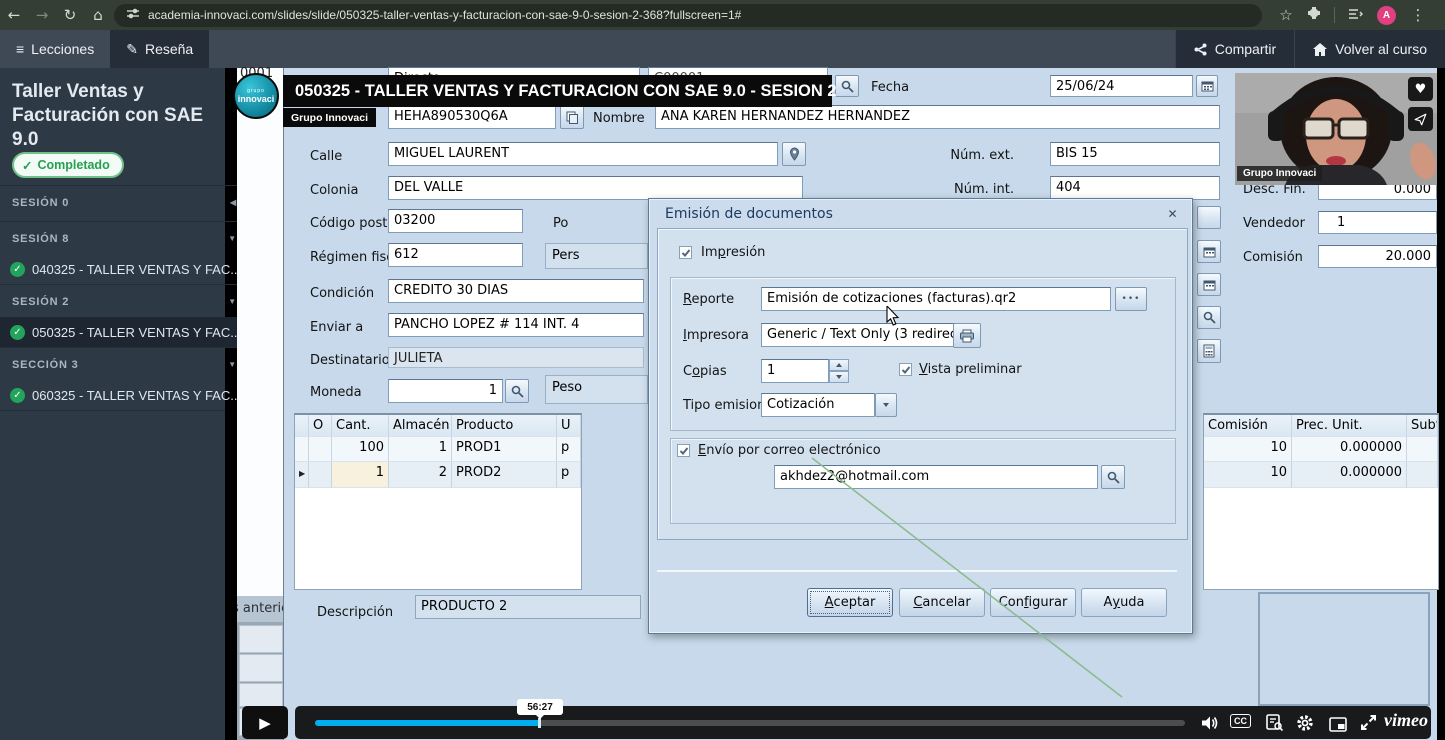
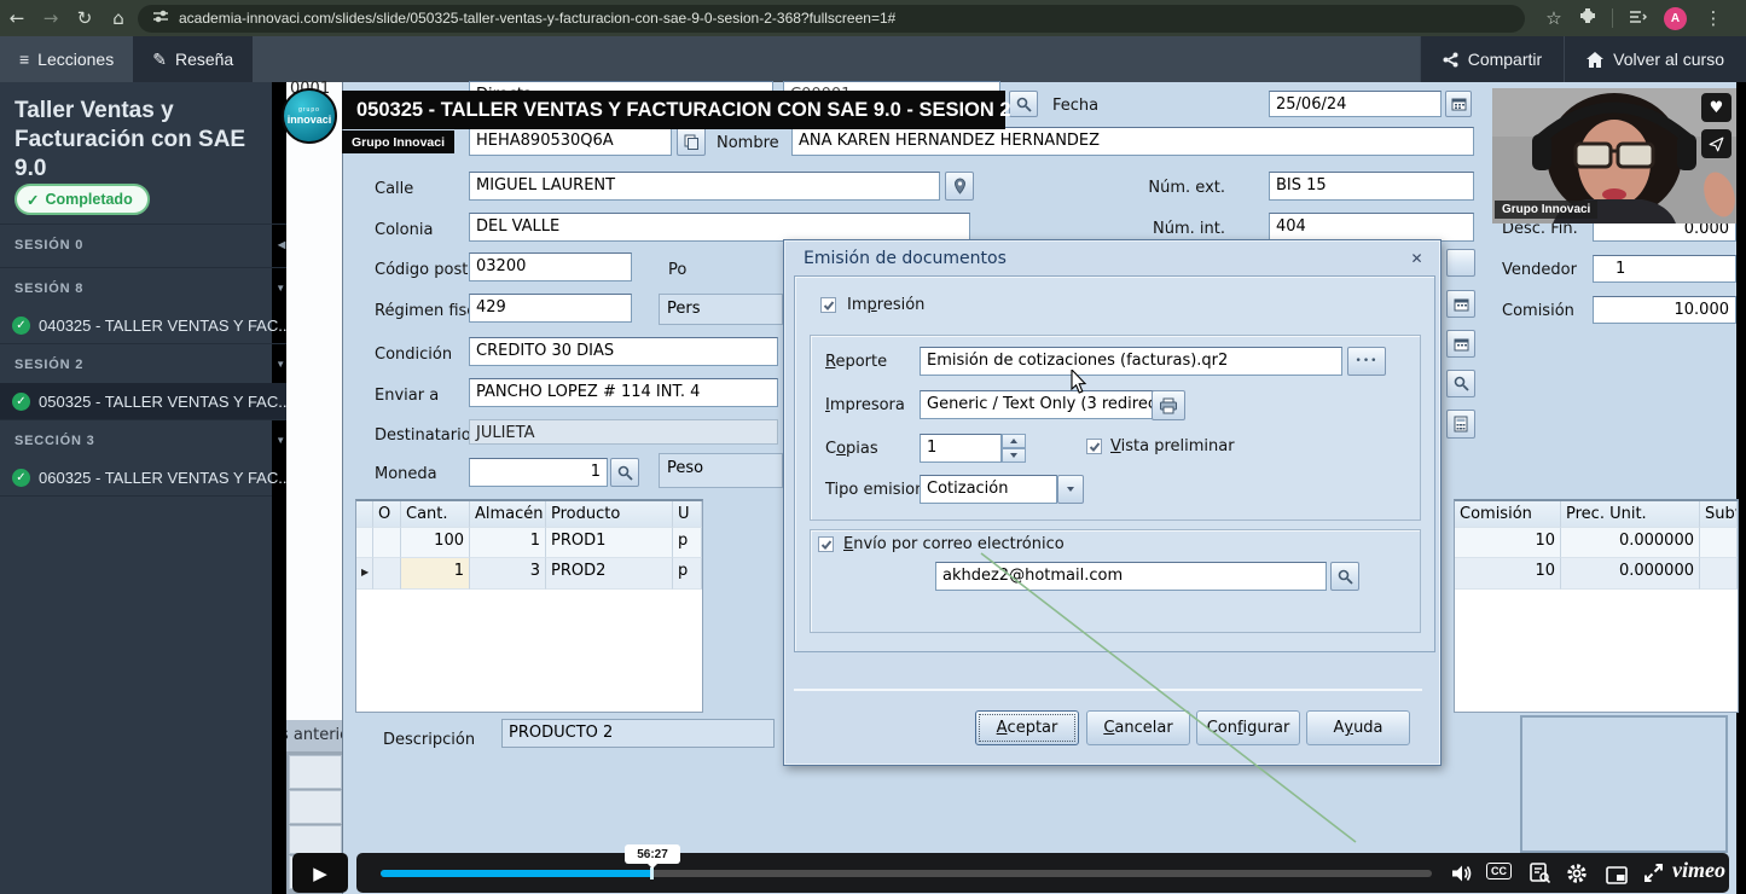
  ←
  →
  ↻
  ⌂
  academia-innovaci.com/slides/slide/050325-taller-ventas-y-facturacion-con-sae-9-0-sesion-2-368?fullscreen=1#
  ☆
  A
  ⋮
  ≡
  Lecciones
  ✎
  Reseña
  Compartir
  Volver al curso
  Taller Ventas y Facturación con SAE 9.0
  ✓
  Completado
  SESIÓN 0
  ◀
  SESIÓN 8
  ▼
  ✓
  040325 - TALLER VENTAS Y FAC..
  SESIÓN 2
  ▼
  ✓
  050325 - TALLER VENTAS Y FAC..
  SECCIÓN 3
  ▼
  ✓
  060325 - TALLER VENTAS Y FAC..
  Fecha
  25/06/24
  HEHA890530Q6A
  Nombre
  ANA KAREN HERNANDEZ HERNANDEZ
  Calle
  MIGUEL LAURENT
  Núm. ext.
  BIS 15
  Colonia
  DEL VALLE
  Núm. int.
  404
  Código post
  03200
  Po
  Régimen fis
- 612
+ 429
  Pers
  Condición
  CREDITO 30 DIAS
  Enviar a
  PANCHO LOPEZ # 114 INT. 4
  Destinatario
  JULIETA
  Moneda
  1
  Peso
  O
  Cant.
  Almacén
  Producto
  U
  100
  1
  PROD1
  p
  ▶
  1
- 2
+ 3
  PROD2
  p
  Comisión
  Prec. Unit.
  Sub
  10
  0.000000
  10
  0.000000
  Desc. Fin.
  0.000
  Vendedor
  1
  Comisión
- 20.000
+ 10.000
  Descripción
  PRODUCTO 2
  Emisión de documentos
  ✕
  Impresión
  Reporte
  Emisión de cotizaciones (facturas).qr2
  •••
  Impresora
  Generic / Text Only (3 redire
  Copias
  1
  Vista preliminar
  Tipo emisio
  Cotización
  Envío por correo electrónico
  akhdez2@hotmail.com
  A
  ceptar
  C
  ancelar
  Con
  f
  igurar
  A
  y
  uda
  Grupo Innovaci
  ♥
  050325 - TALLER VENTAS Y FACTURACION CON SAE 9.0 - SESION 2
  Grupo Innovaci
  innovaci
  ▶
  CC
  vimeo
  56:27
